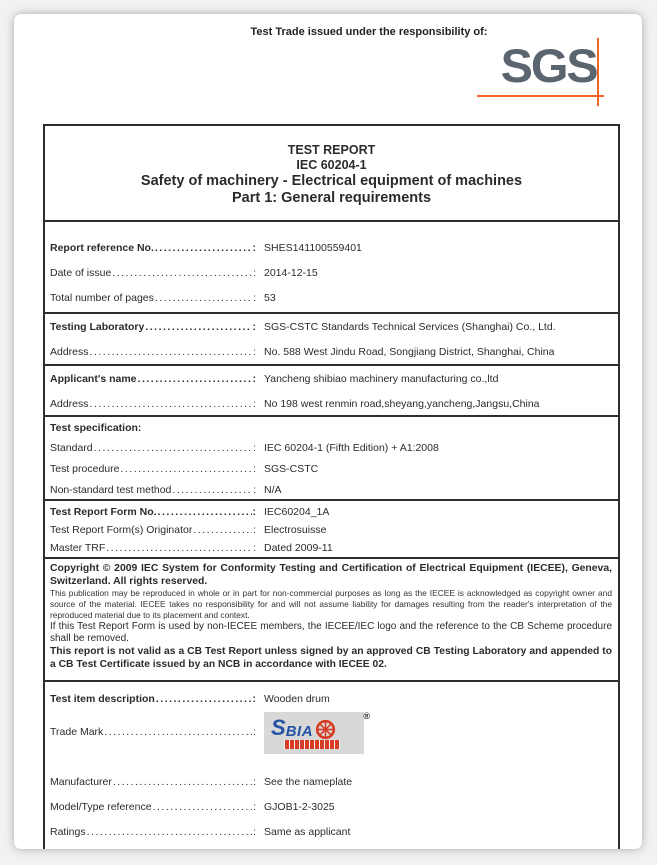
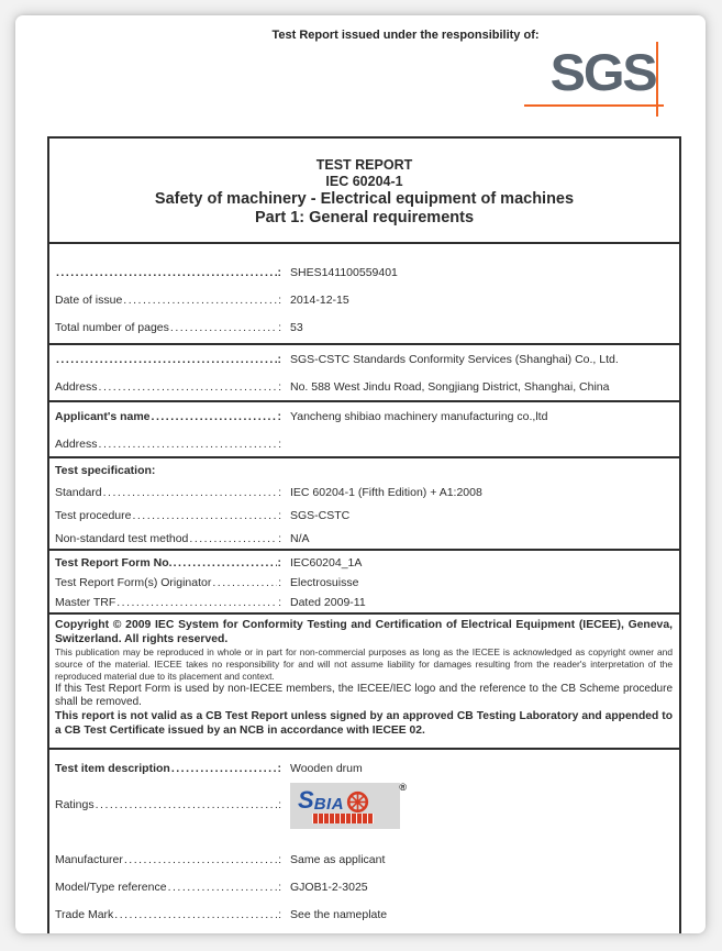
- Test Trade issued under the responsibility of:
+ Test Report issued under the responsibility of:
  SGS
  TEST REPORT
  IEC 60204-1
  Safety of machinery - Electrical equipment of machines
  Part 1: General requirements
- Report reference No.
  :
  SHES141100559401
  Date of issue
  :
  2014-12-15
  Total number of pages
  :
  53
- Testing Laboratory
  :
- SGS-CSTC Standards Technical Services (Shanghai) Co., Ltd.
+ SGS-CSTC Standards Conformity Services (Shanghai) Co., Ltd.
  Address
  :
  No. 588 West Jindu Road, Songjiang District, Shanghai, China
  Applicant's name
  :
  Yancheng shibiao machinery manufacturing co.,ltd
  Address
  :
- No 198 west renmin road,sheyang,yancheng,Jangsu,China
  Test specification:
  Standard
  :
  IEC 60204-1 (Fifth Edition) + A1:2008
  Test procedure
  :
  SGS-CSTC
  Non-standard test method
  :
  N/A
  Test Report Form No.
  :
  IEC60204_1A
  Test Report Form(s) Originator
  :
  Electrosuisse
  Master TRF
  :
  Dated 2009-11
  Copyright © 2009 IEC System for Conformity Testing and Certification of Electrical Equipment (IECEE), Geneva, Switzerland. All rights reserved.
  This publication may be reproduced in whole or in part for non-commercial purposes as long as the IECEE is acknowledged as copyright owner and source of the material. IECEE takes no responsibility for and will not assume liability for damages resulting from the reader's interpretation of the reproduced material due to its placement and context.
  If this Test Report Form is used by non-IECEE members, the IECEE/IEC logo and the reference to the CB Scheme procedure shall be removed.
  This report is not valid as a CB Test Report unless signed by an approved CB Testing Laboratory and appended to a CB Test Certificate issued by an NCB in accordance with IECEE 02.
  Test item description
  :
  Wooden drum
- Trade Mark
+ Ratings
  :
  ®
  S
  BIA
  Manufacturer
  :
- See the nameplate
+ Same as applicant
  Model/Type reference
  :
  GJOB1-2-3025
- Ratings
+ Trade Mark
  :
- Same as applicant
+ See the nameplate
